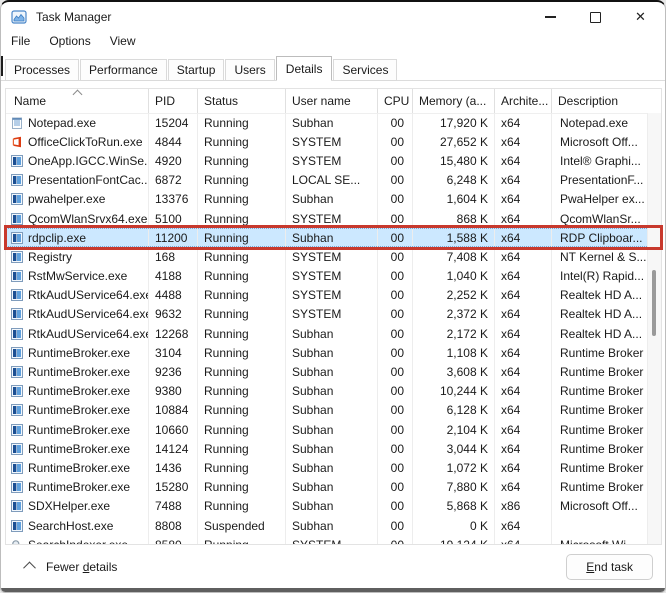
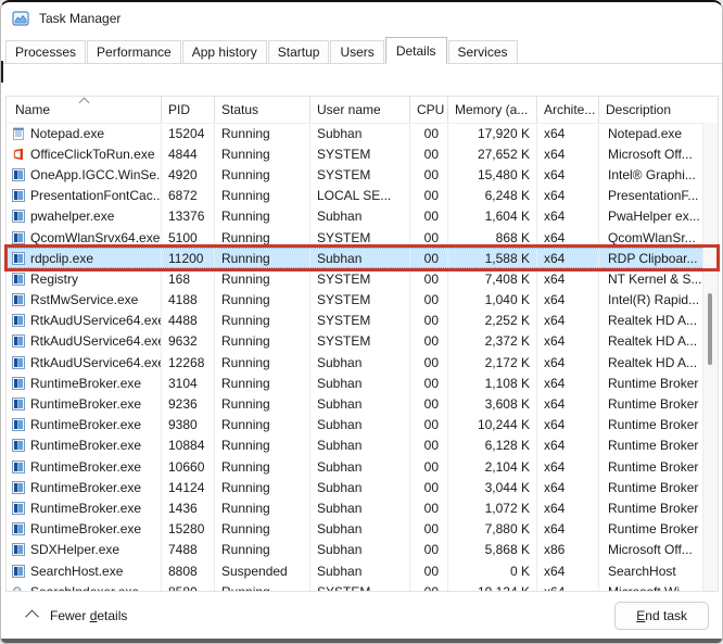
  Task Manager
- ✕
- File
- Options
- View
  Processes
  Performance
+ App history
  Startup
  Users
  Details
  Services
  Name
  PID
  Status
  User name
  CPU
  Memory (a...
  Archite...
  Description
  Notepad.exe
  15204
  Running
  Subhan
  00
  17,920 K
  x64
  Notepad.exe
  OfficeClickToRun.exe
  4844
  Running
  SYSTEM
  00
  27,652 K
  x64
  Microsoft Off...
  OneApp.IGCC.WinSe.
  4920
  Running
  SYSTEM
  00
  15,480 K
  x64
  Intel® Graphi...
  PresentationFontCac..
  6872
  Running
  LOCAL SE...
  00
  6,248 K
  x64
  PresentationF...
  pwahelper.exe
  13376
  Running
  Subhan
  00
  1,604 K
  x64
  PwaHelper ex...
  QcomWlanSrvx64.exe
  5100
  Running
  SYSTEM
  00
  868 K
  x64
  QcomWlanSr...
  rdpclip.exe
  11200
  Running
  Subhan
  00
  1,588 K
  x64
  RDP Clipboar...
  Registry
  168
  Running
  SYSTEM
  00
  7,408 K
  x64
  NT Kernel & S...
  RstMwService.exe
  4188
  Running
  SYSTEM
  00
  1,040 K
  x64
  Intel(R) Rapid...
  RtkAudUService64.ex
  4488
  Running
  SYSTEM
  00
  2,252 K
  x64
  Realtek HD A...
  RtkAudUService64.ex
  9632
  Running
  SYSTEM
  00
  2,372 K
  x64
  Realtek HD A...
  RtkAudUService64.ex
  12268
  Running
  Subhan
  00
  2,172 K
  x64
  Realtek HD A...
  RuntimeBroker.exe
  3104
  Running
  Subhan
  00
  1,108 K
  x64
  Runtime Broker
  RuntimeBroker.exe
  9236
  Running
  Subhan
  00
  3,608 K
  x64
  Runtime Broker
  RuntimeBroker.exe
  9380
  Running
  Subhan
  00
  10,244 K
  x64
  Runtime Broker
  RuntimeBroker.exe
  10884
  Running
  Subhan
  00
  6,128 K
  x64
  Runtime Broker
  RuntimeBroker.exe
  10660
  Running
  Subhan
  00
  2,104 K
  x64
  Runtime Broker
  RuntimeBroker.exe
  14124
  Running
  Subhan
  00
  3,044 K
  x64
  Runtime Broker
  RuntimeBroker.exe
  1436
  Running
  Subhan
  00
  1,072 K
  x64
  Runtime Broker
  RuntimeBroker.exe
  15280
  Running
  Subhan
  00
  7,880 K
  x64
  Runtime Broker
  SDXHelper.exe
  7488
  Running
  Subhan
  00
  5,868 K
  x86
  Microsoft Off...
  SearchHost.exe
  8808
  Suspended
  Subhan
  00
  0 K
  x64
+ SearchHost
  Fewer details
  End task
